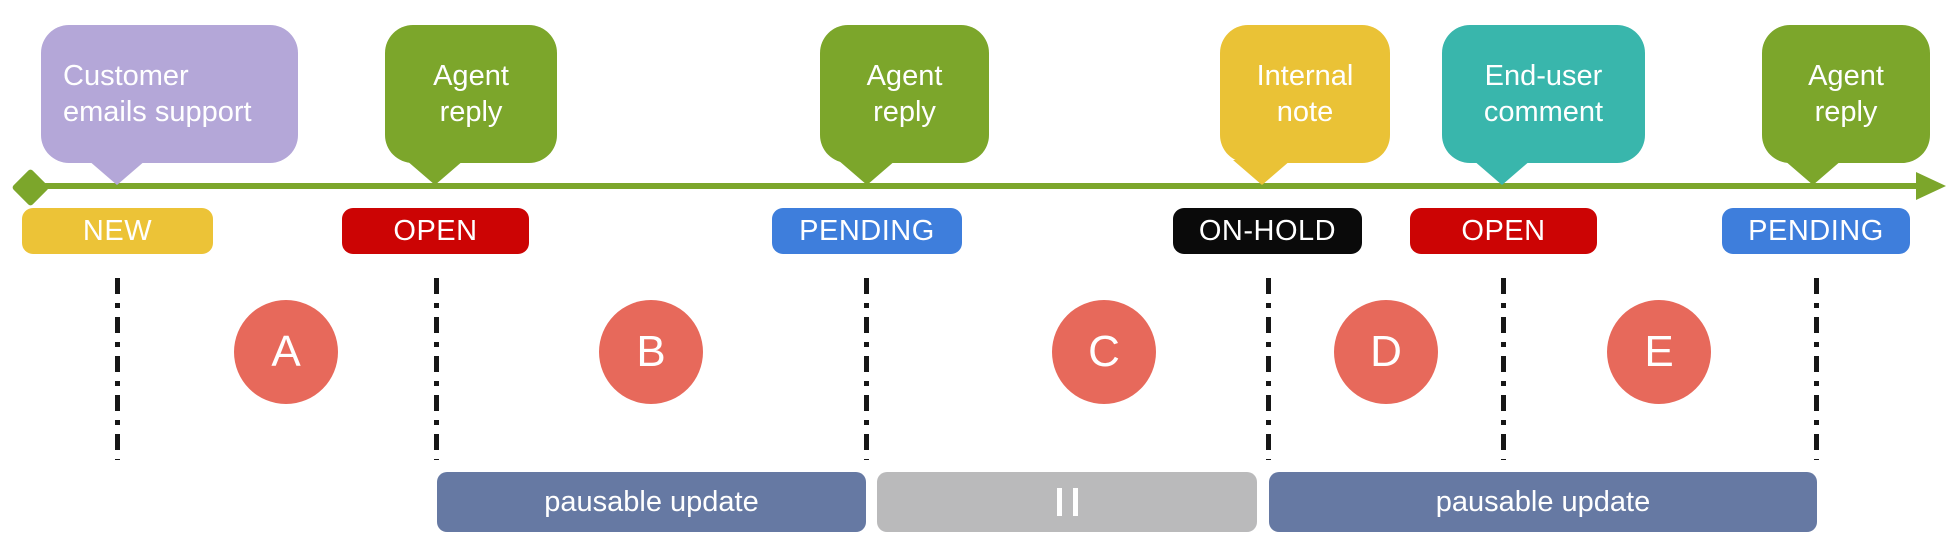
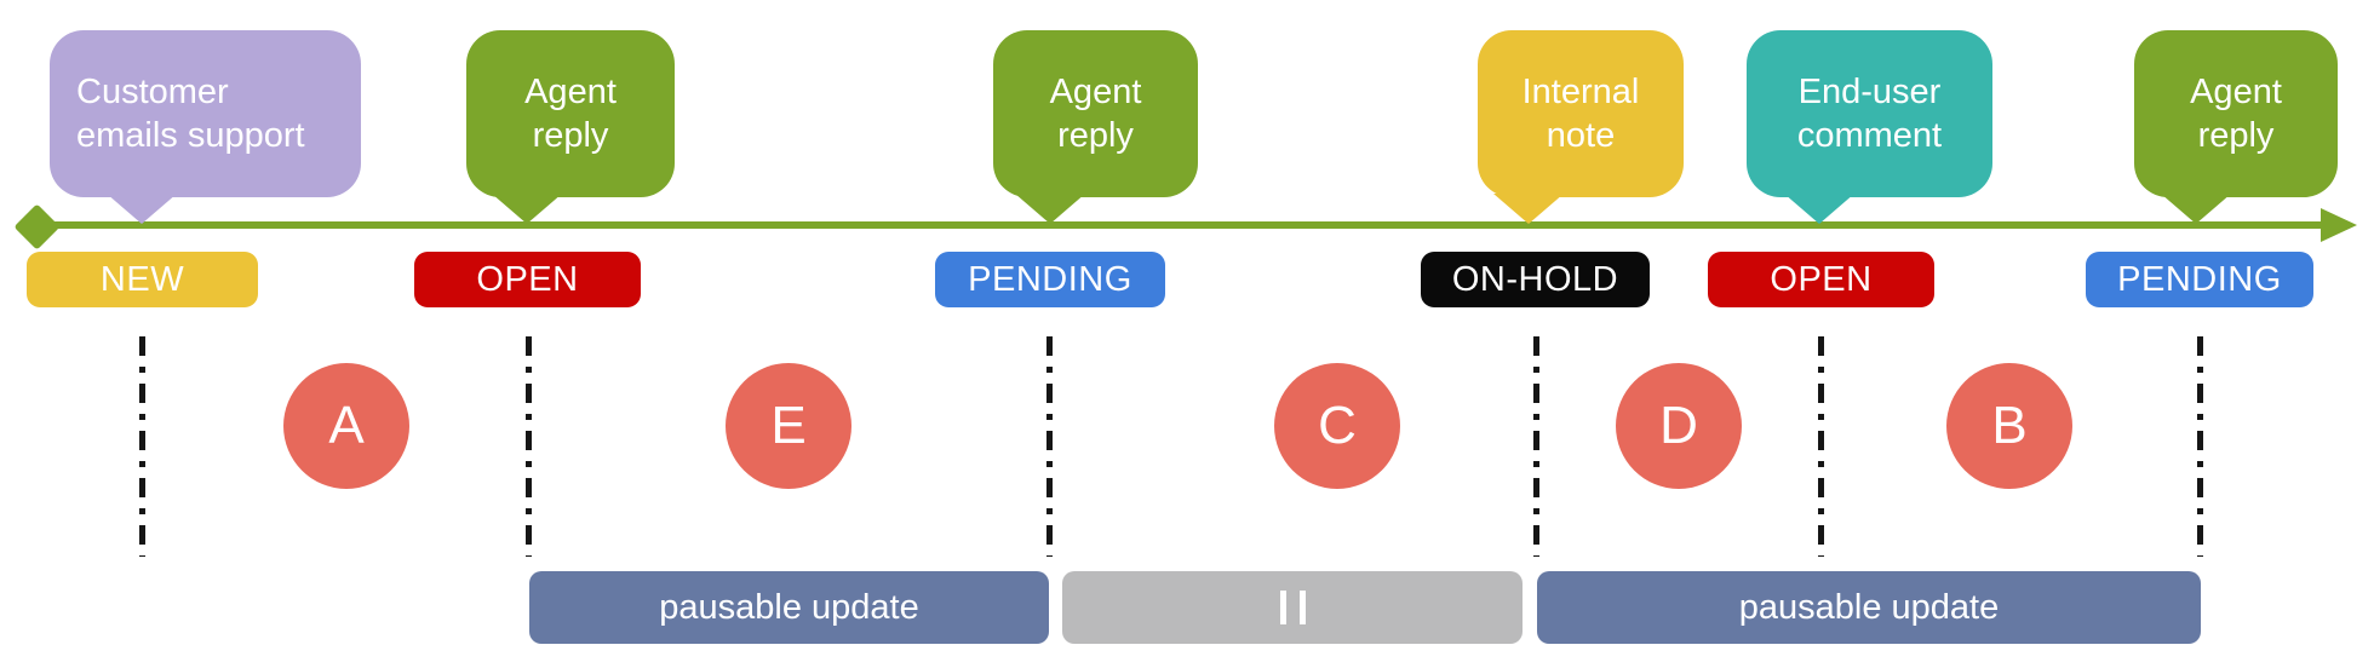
  Customer
  emails support
  Agent
  reply
  Agent
  reply
  Internal
  note
  End-user
  comment
  Agent
  reply
  NEW
  OPEN
  PENDING
  ON-HOLD
  OPEN
  PENDING
  A
- B
+ E
  C
  D
- E
+ B
  pausable update
  pausable update
